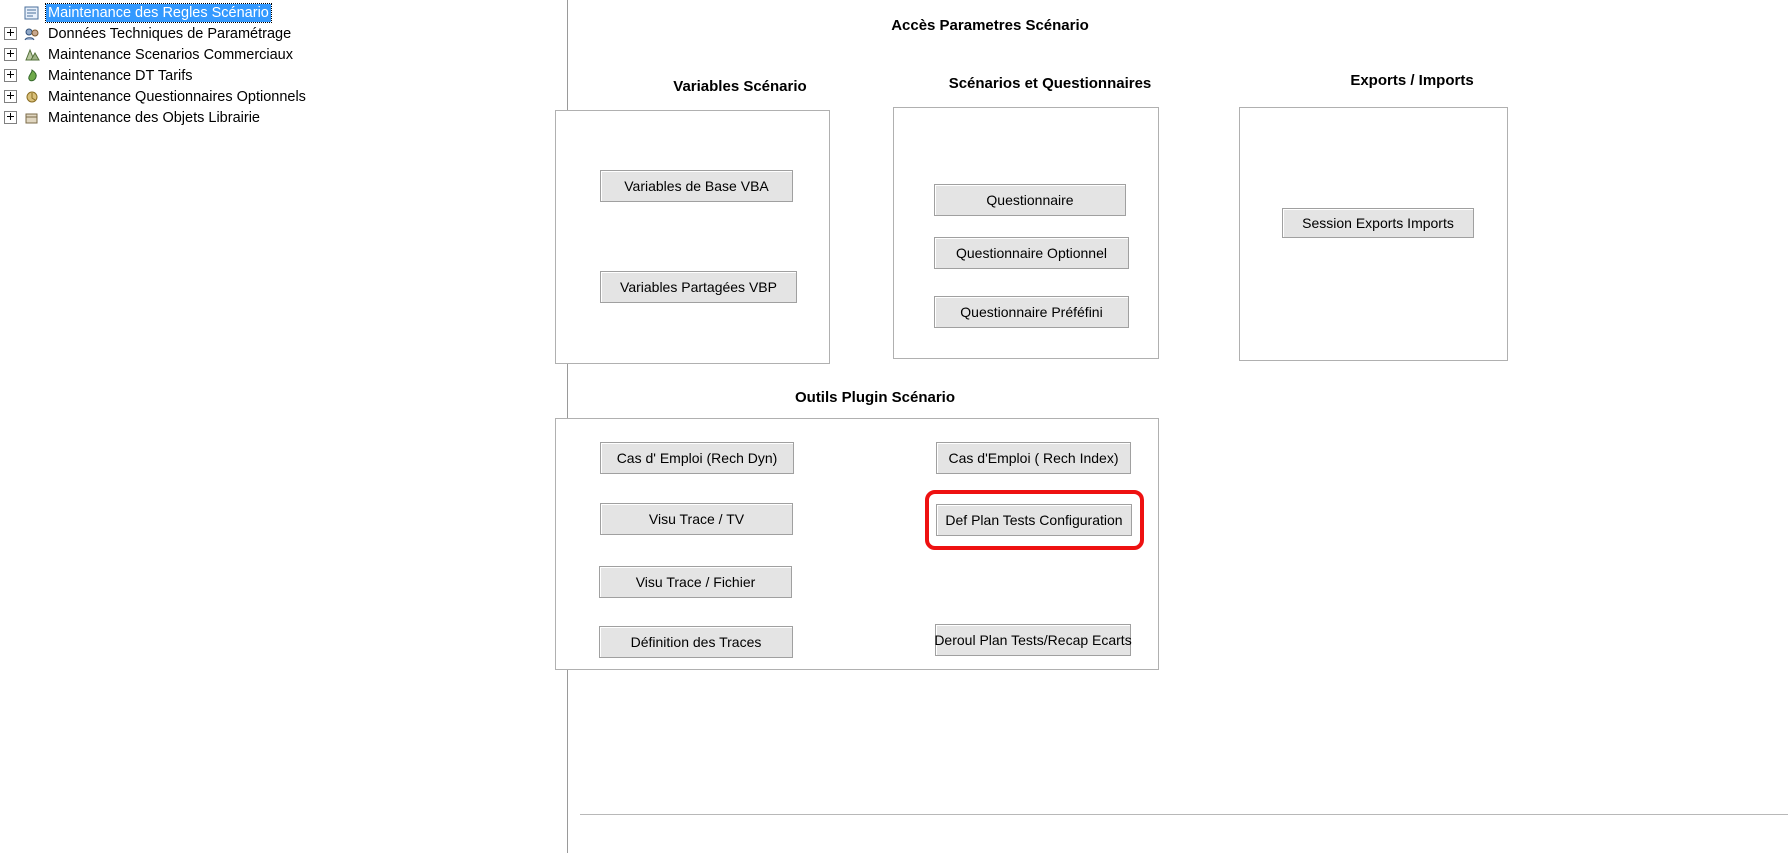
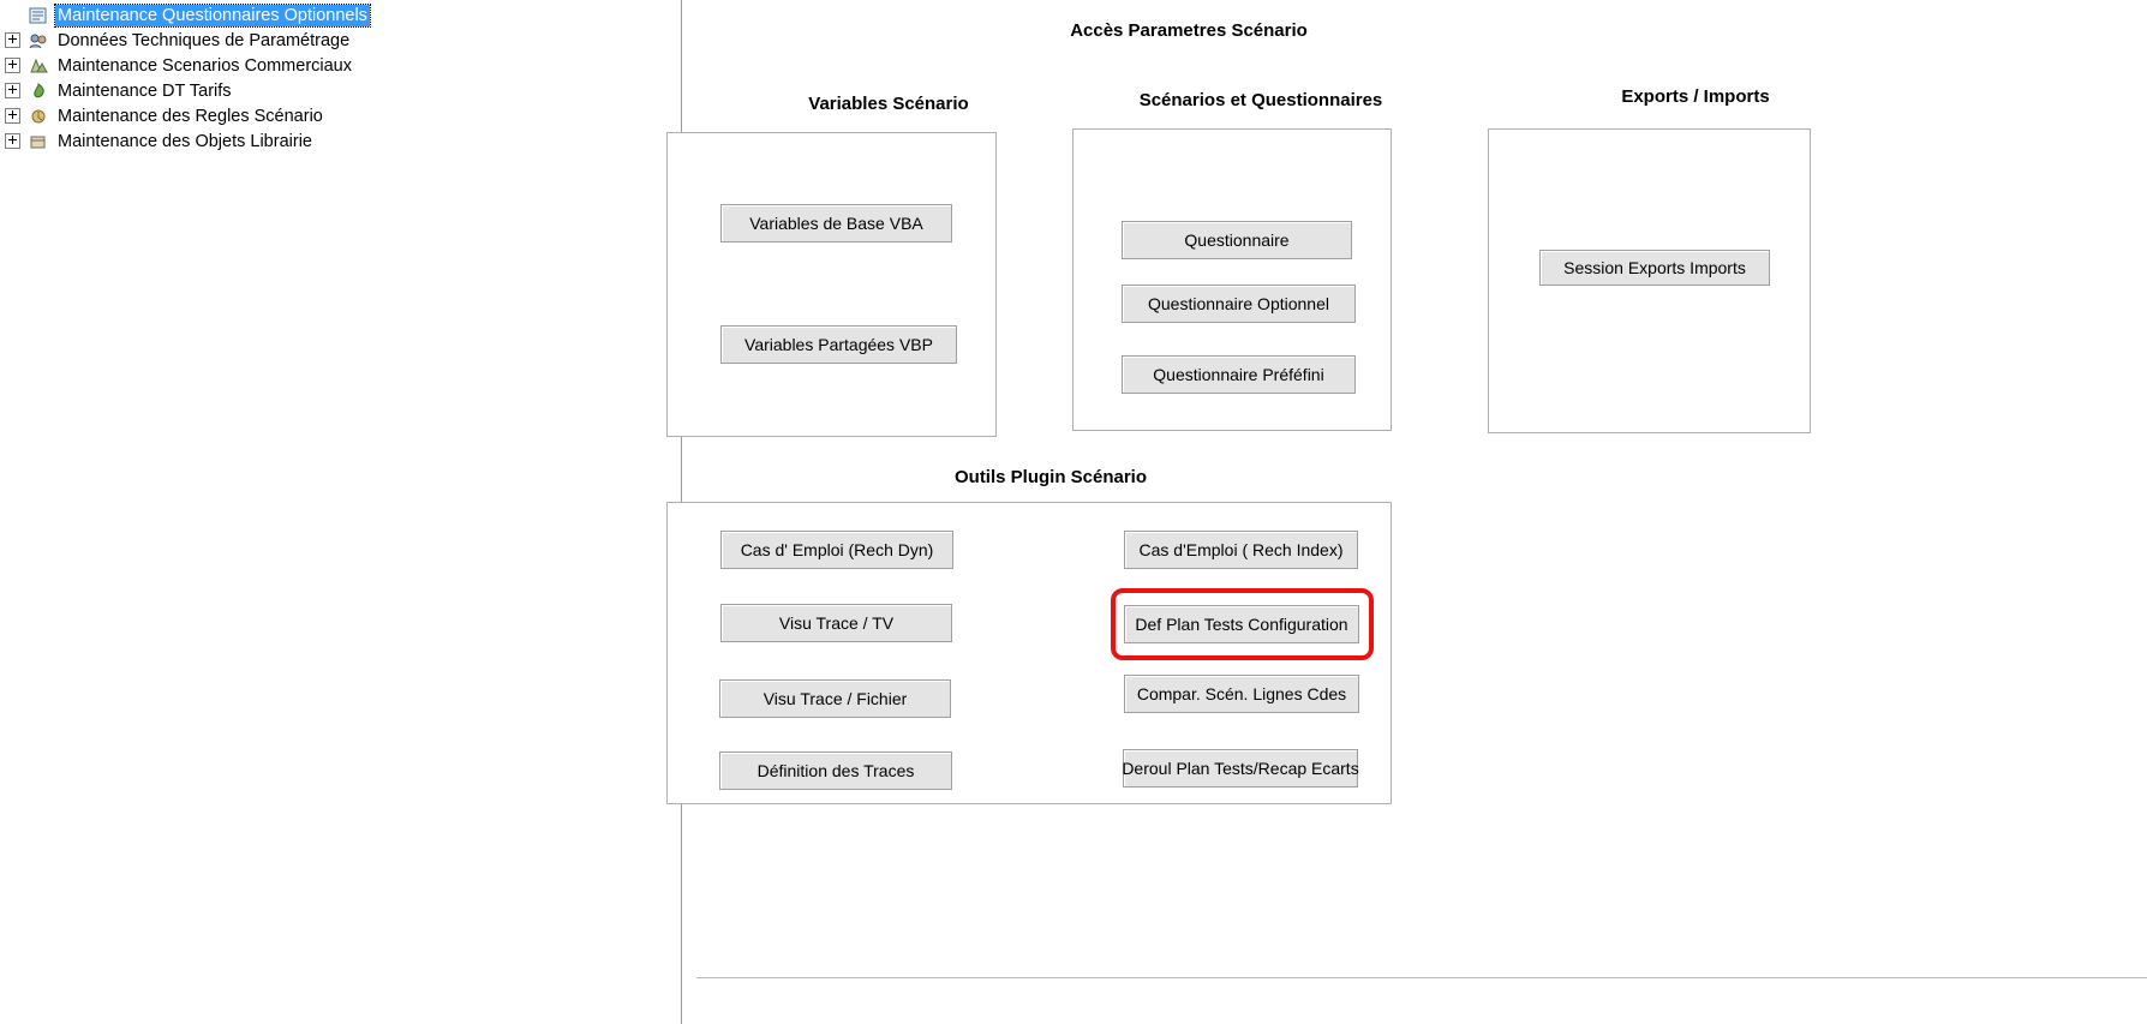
- Maintenance des Regles Scénario
+ Maintenance Questionnaires Optionnels
  Données Techniques de Paramétrage
  Maintenance Scenarios Commerciaux
  Maintenance DT Tarifs
- Maintenance Questionnaires Optionnels
+ Maintenance des Regles Scénario
  Maintenance des Objets Librairie
  Accès Parametres Scénario
  Variables Scénario
  Variables de Base VBA
  Variables Partagées VBP
  Scénarios et Questionnaires
  Questionnaire
  Questionnaire Optionnel
  Questionnaire Préféfini
  Exports / Imports
  Session Exports Imports
  Outils Plugin Scénario
  Cas d' Emploi (Rech Dyn)
  Visu Trace / TV
  Visu Trace / Fichier
  Définition des Traces
  Cas d'Emploi ( Rech Index)
  Def Plan Tests Configuration
+ Compar. Scén. Lignes Cdes
  Deroul Plan Tests/Recap Ecarts
